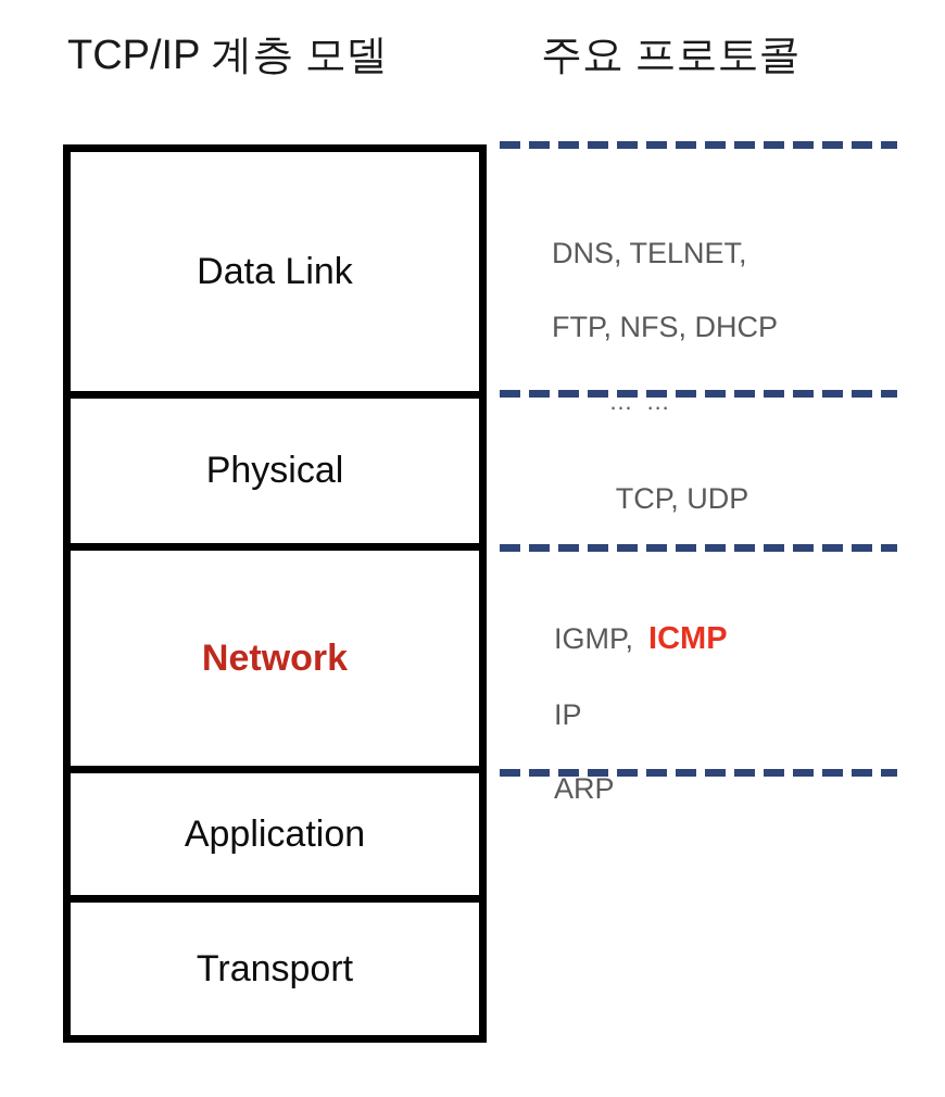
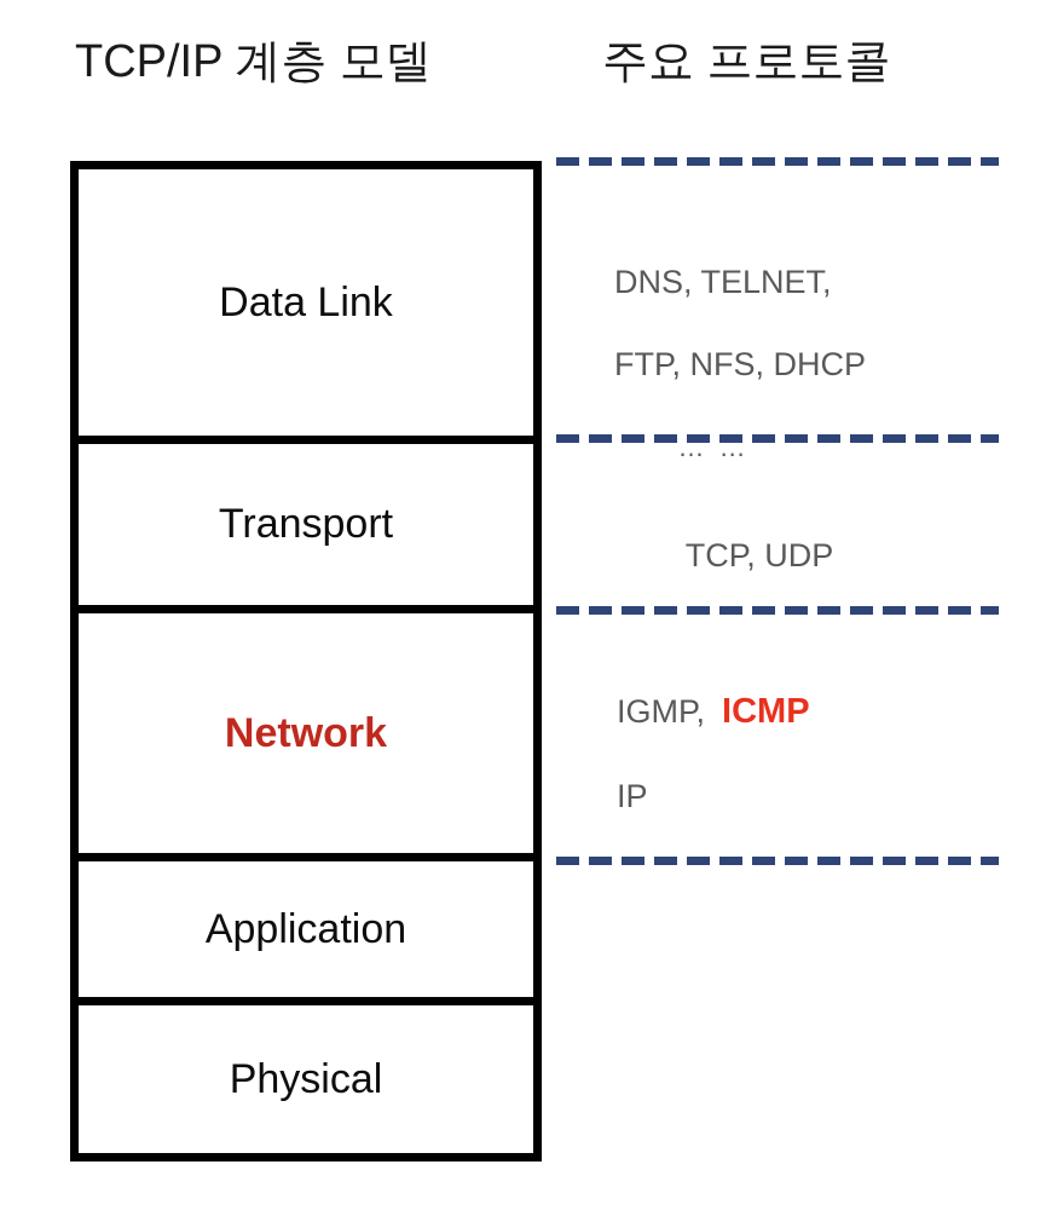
  TCP/IP 계층 모델
  주요 프로토콜
  Data Link
- Physical
+ Transport
  Network
  Application
- Transport
+ Physical
  DNS, TELNET,
  FTP, NFS, DHCP
  … …
  TCP, UDP
  IGMP, ICMP
  IP
- ARP
